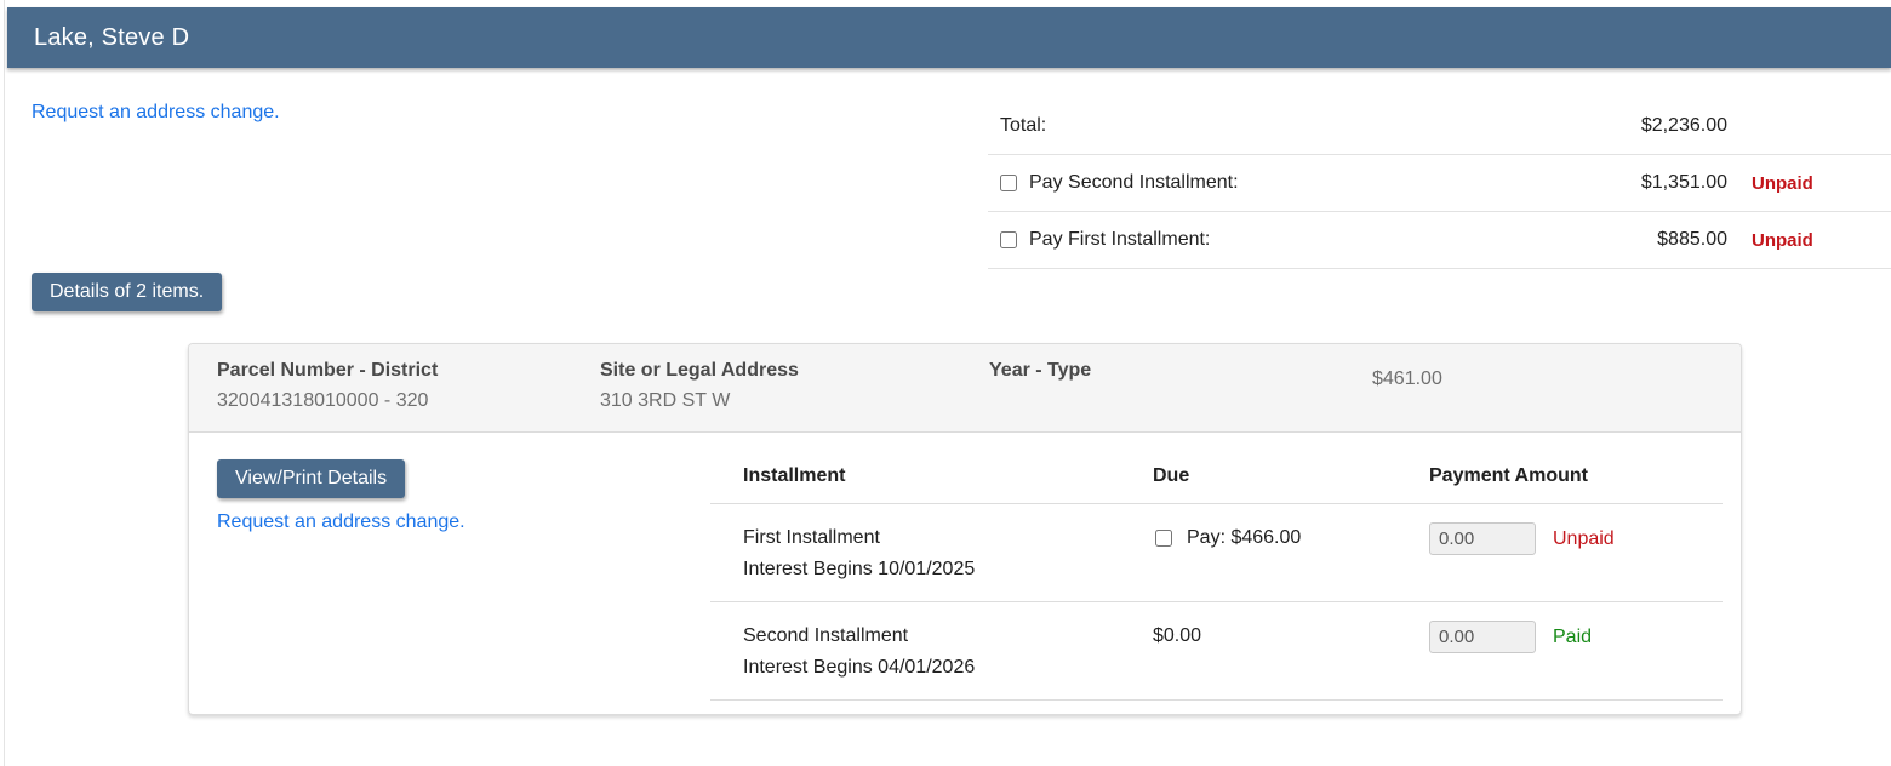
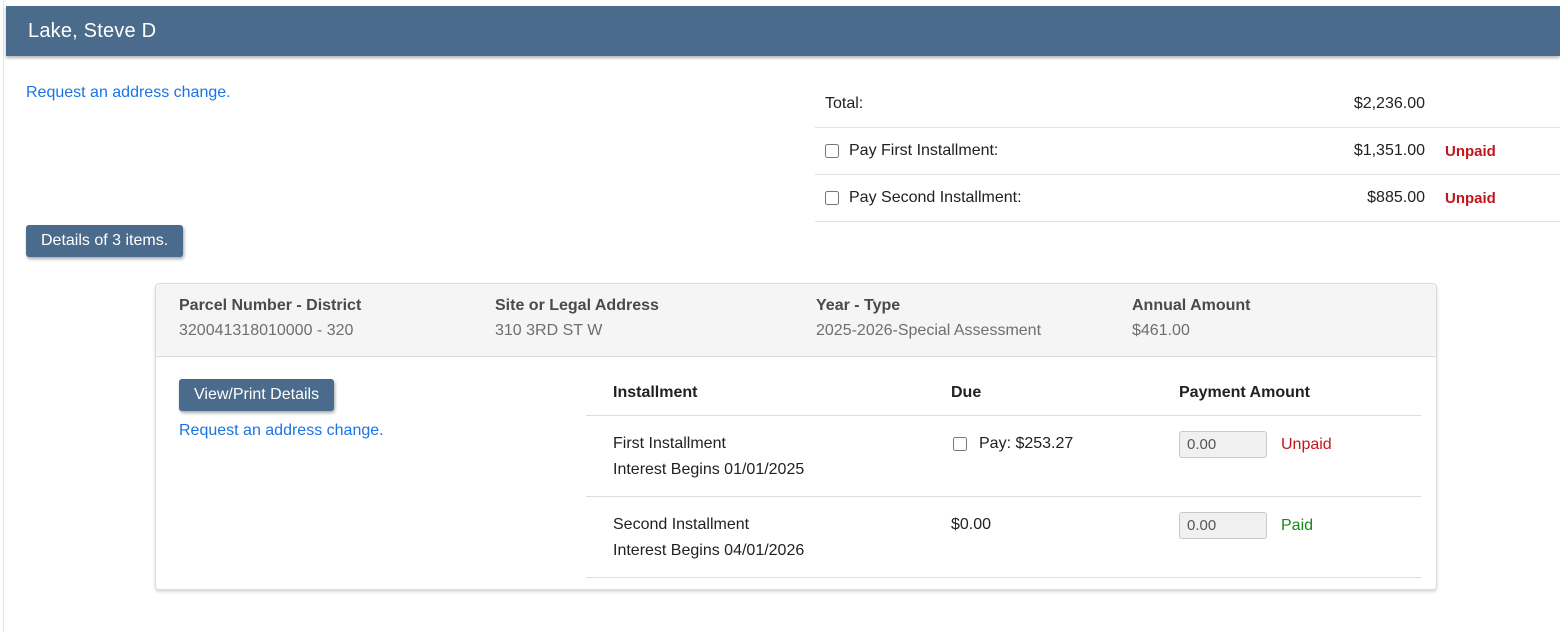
  Lake, Steve D
  Request an address change.
  Total:
  $2,236.00
- Pay Second Installment:
+ Pay First Installment:
  $1,351.00
  Unpaid
- Pay First Installment:
+ Pay Second Installment:
  $885.00
  Unpaid
- Details of 2 items.
+ Details of 3 items.
  Parcel Number - District
  320041318010000 - 320
  Site or Legal Address
  310 3RD ST W
  Year - Type
+ 2025-2026-Special Assessment
+ Annual Amount
  $461.00
  View/Print Details
  Request an address change.
  Installment
  Due
  Payment Amount
  First Installment
- Interest Begins 10/01/2025
+ Interest Begins 01/01/2025
- Pay: $466.00
+ Pay: $253.27
  0.00
  Unpaid
  Second Installment
  Interest Begins 04/01/2026
  $0.00
  0.00
  Paid
